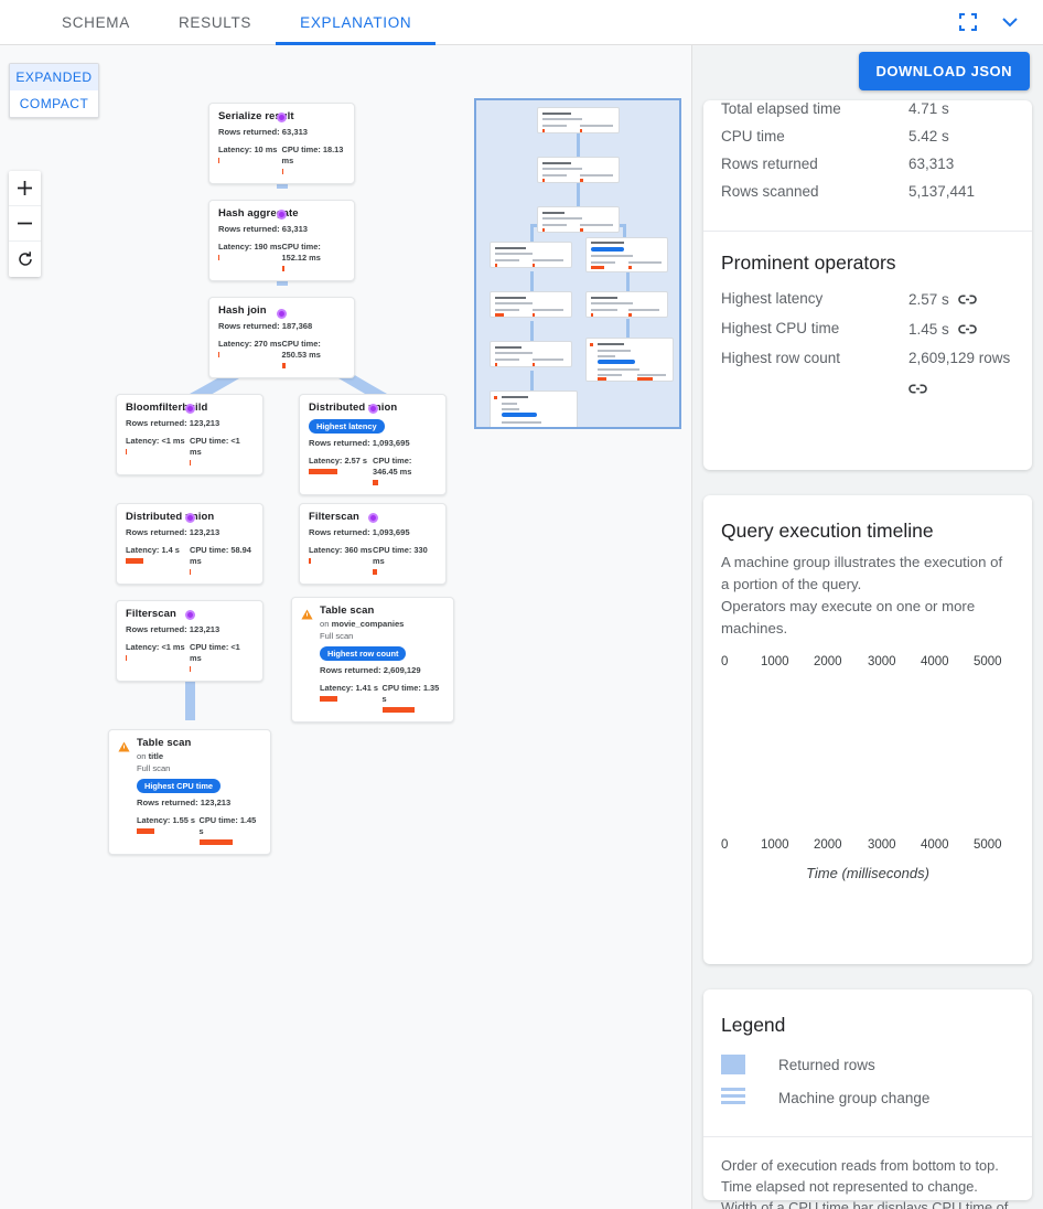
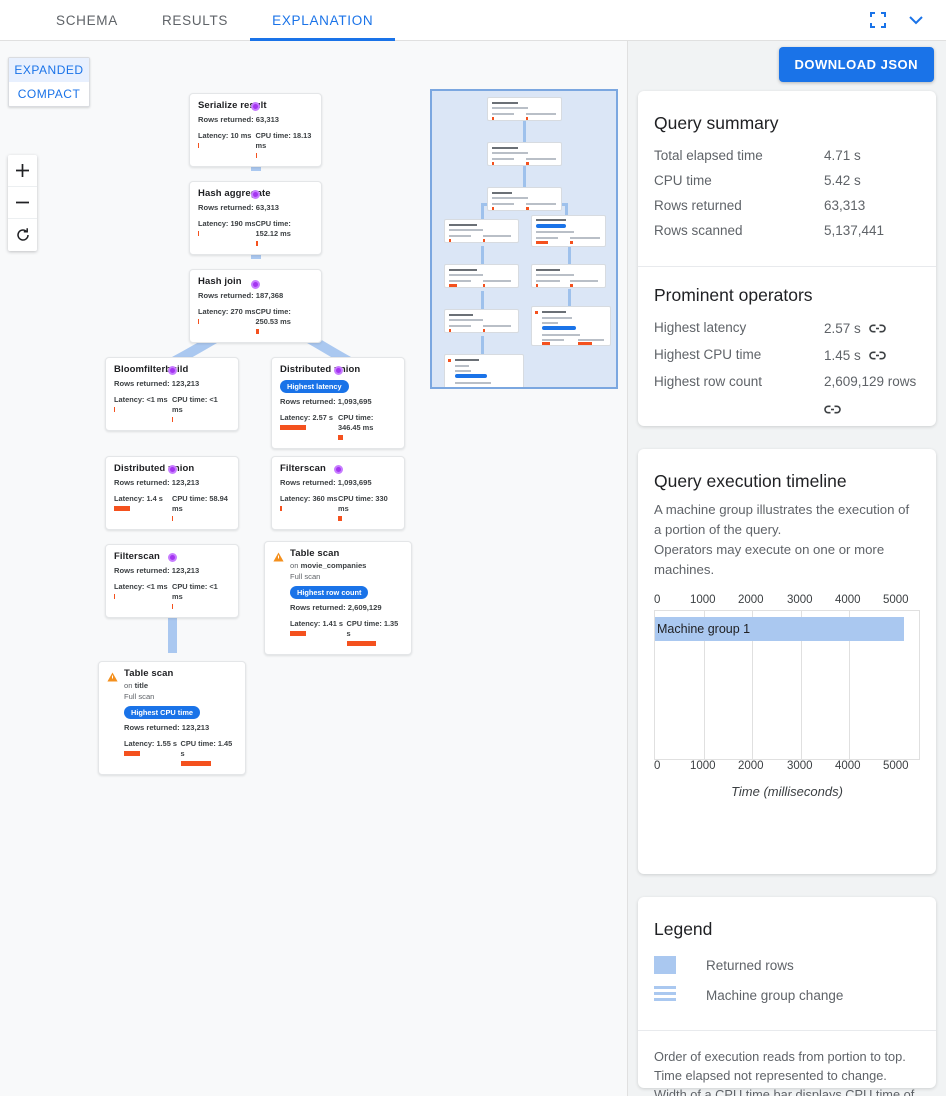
  SCHEMA
  RESULTS
  EXPLANATION
  EXPANDED
  COMPACT
  Serialize relt
  Rows returned: 63,313
  Latency: 10 ms
  CPU time: 18.13 ms
  Hash aggrete
  Rows returned: 63,313
  Latency: 190 ms
  CPU time: 152.12 ms
  Hash join
  Rows returned: 187,368
  Latency: 270 ms
  CPU time: 250.53 ms
  Bloomfilterild
  Rows returned: 123,213
  Latency: <1 ms
  CPU time: <1 ms
  Distributedion
  Highest latency
  Rows returned: 1,093,695
  Latency: 2.57 s
  CPU time: 346.45 ms
  Distributedion
  Rows returned: 123,213
  Latency: 1.4 s
  CPU time: 58.94 ms
  Filterscan
  Rows returned: 1,093,695
  Latency: 360 ms
  CPU time: 330 ms
  Filterscan
  Rows returned: 123,213
  Latency: <1 ms
  CPU time: <1 ms
  Table scan
  on movie_companies
  Full scan
  Highest row count
  Rows returned: 2,609,129
  Latency: 1.41 s
  CPU time: 1.35 s
  Table scan
  on title
  Full scan
  Highest CPU time
  Rows returned: 123,213
  Latency: 1.55 s
  CPU time: 1.45 s
  DOWNLOAD JSON
+ Query summary
  Total elapsed time
  4.71 s
  CPU time
  5.42 s
  Rows returned
  63,313
  Rows scanned
  5,137,441
  Prominent operators
  Highest latency
  2.57 s
  Highest CPU time
  1.45 s
  Highest row count
  2,609,129 rows
  Query execution timeline
  A machine group illustrates the execution of a portion of the query.
  Operators may execute on one or more machines.
  0
  1000
  2000
  3000
  4000
  5000
+ Machine group 1
  0
  1000
  2000
  3000
  4000
  5000
  Time (milliseconds)
  Legend
  Returned rows
  Machine group change
- Order of execution reads from bottom to top.
+ Order of execution reads from portion to top.
  Time elapsed not represented to change.
  Width of a CPU time bar displays CPU time of
